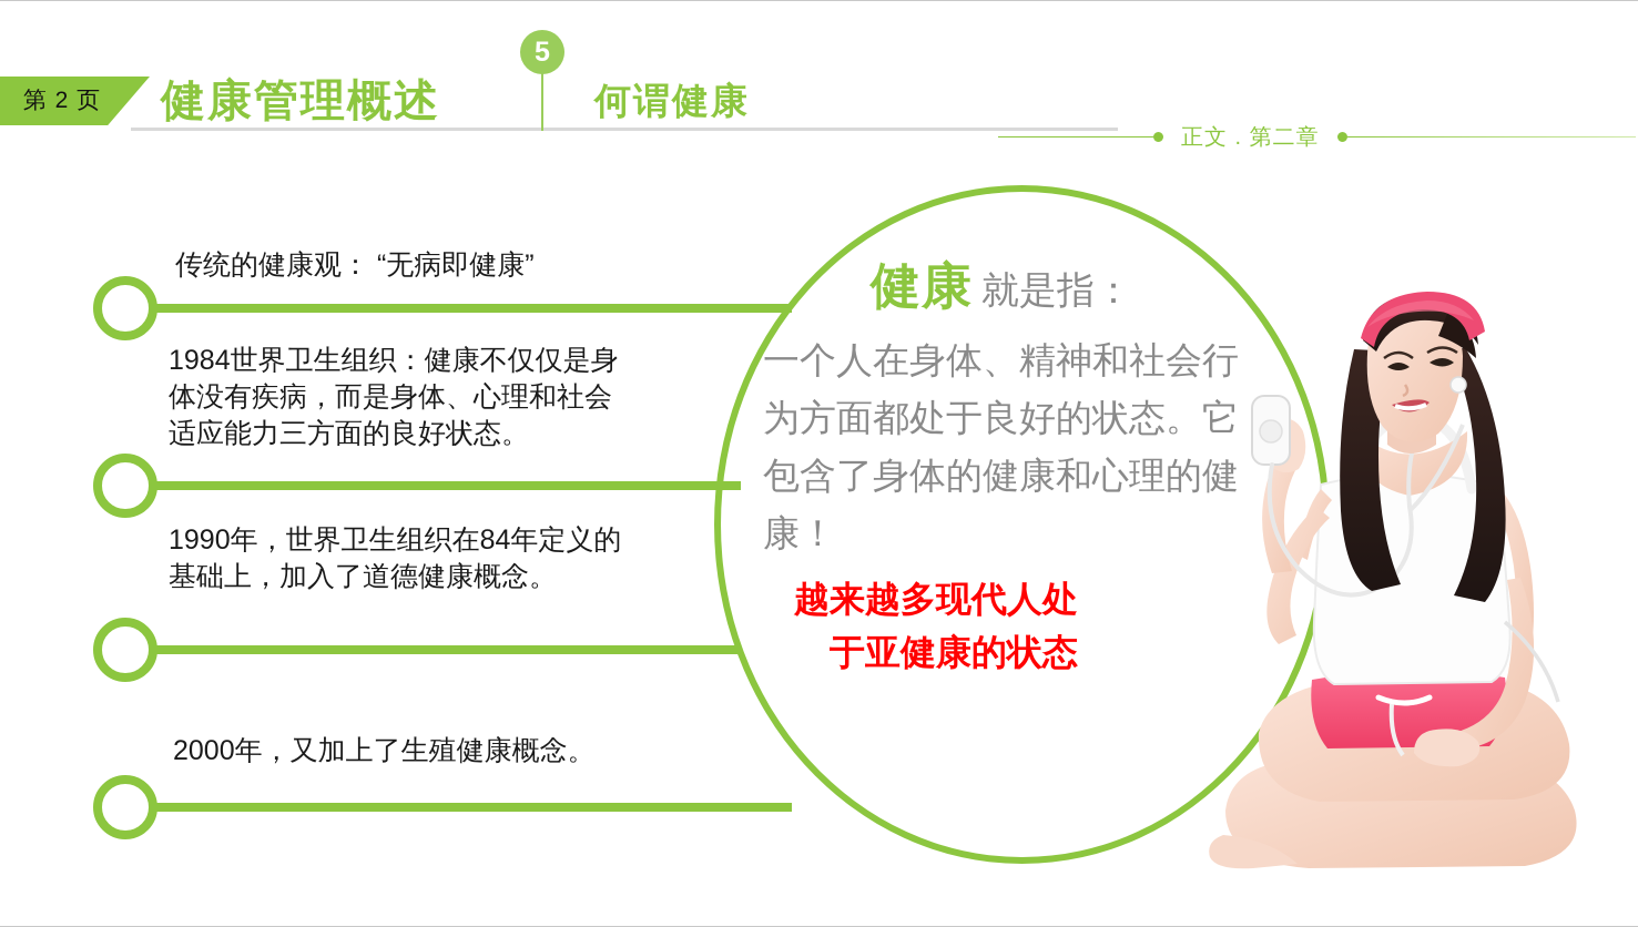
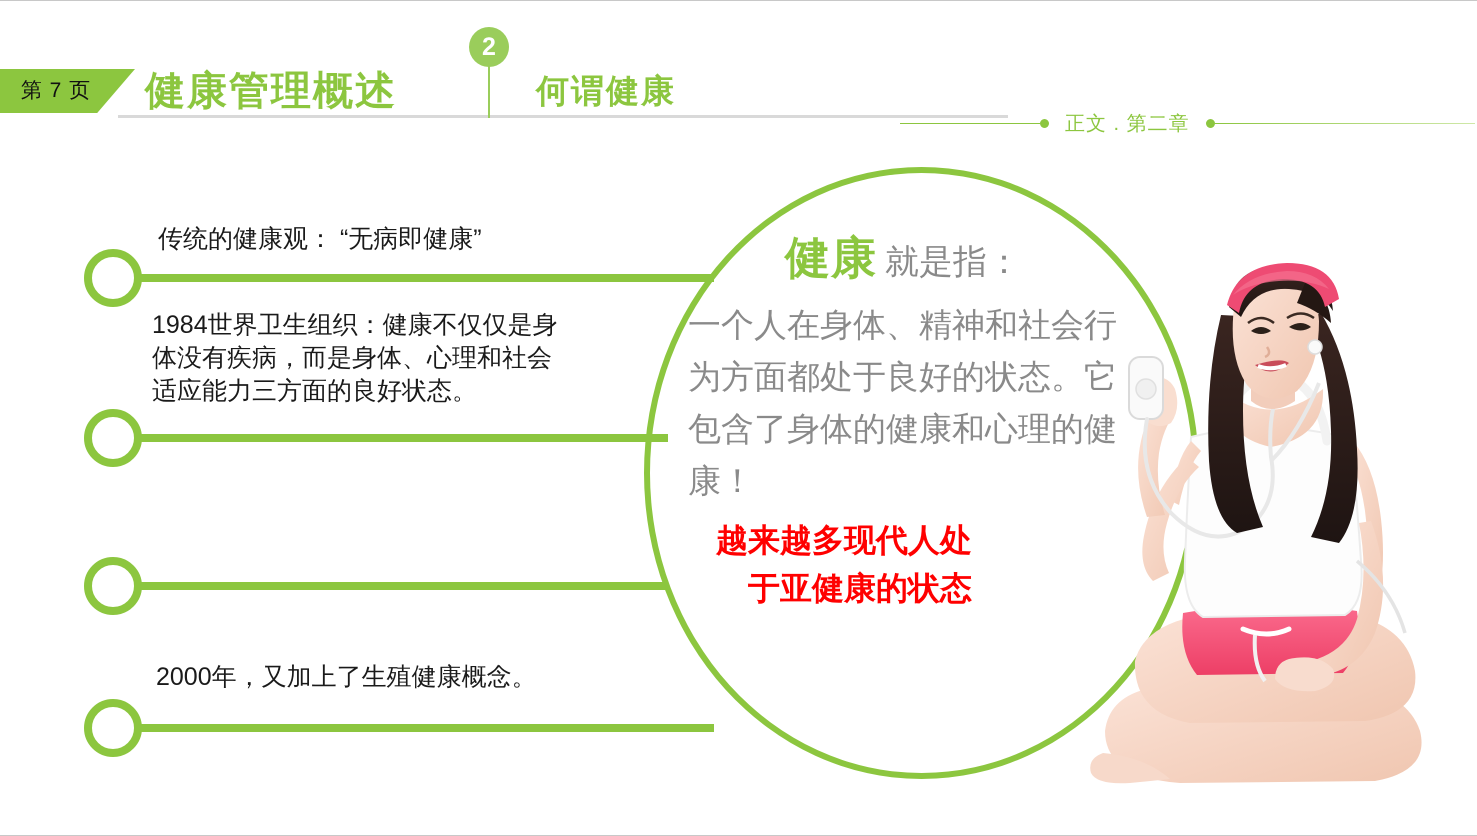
- 第 2 页
+ 第 7 页
  健康管理概述
- 5
+ 2
  何谓健康
  正文 . 第二章
  传统的健康观： “无病即健康”
  1984世界卫生组织：健康不仅仅是身
  体没有疾病，而是身体、心理和社会
  适应能力三方面的良好状态。
- 1990年，世界卫生组织在84年定义的
- 基础上，加入了道德健康概念。
  2000年，又加上了生殖健康概念。
  健康 就是指：
  一个人在身体、精神和社会行为方面都处于良好的状态。它包含了身体的健康和心理的健康！
  越来越多现代人处
  于亚健康的状态
